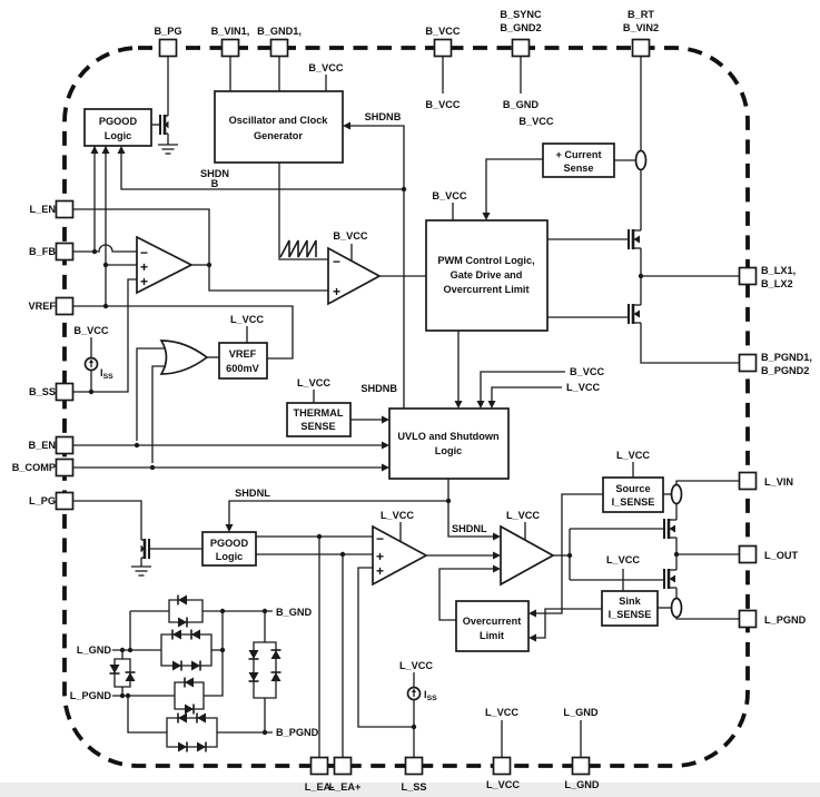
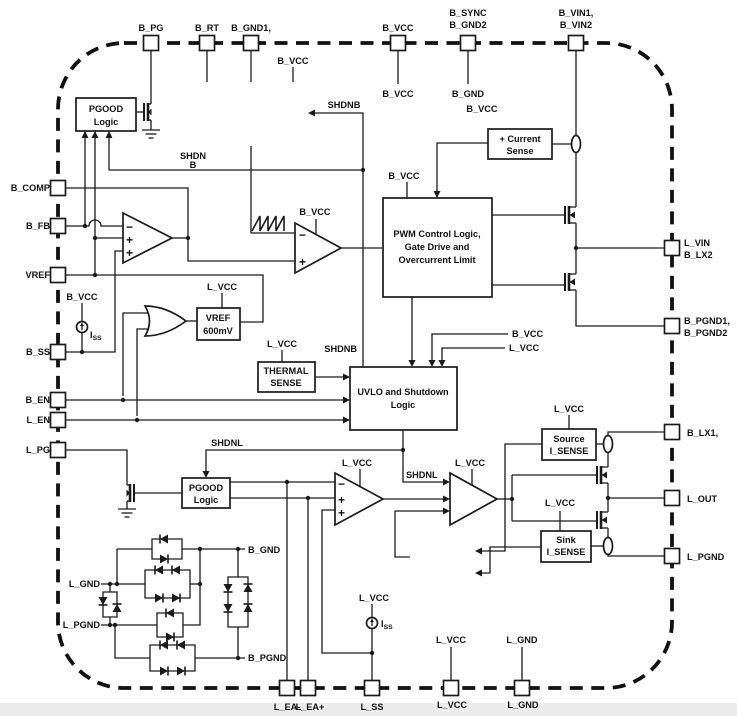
  PGOOD
  Logic
- Oscillator and Clock
- Generator
  + Current
  Sense
  PWM Control Logic,
  Gate Drive and
  Overcurrent Limit
  VREF
  600mV
  THERMAL
  SENSE
  UVLO and Shutdown
  Logic
  PGOOD
  Logic
- Overcurrent
- Limit
  Source
  I_SENSE
  Sink
  I_SENSE
  −
  +
  +
  −
  +
  −
  +
  +
  B_PG
- B_VIN1,
+ B_RT
  B_GND1,
  B_VCC
  B_SYNC
  B_GND2
- B_RT
+ B_VIN1,
  B_VIN2
  B_VCC
  B_GND
  B_VCC
- L_EN
+ B_COMP
  B_FB
  VREF
  B_SS
  B_EN
- B_COMP
+ L_EN
  L_PG
  SHDNB
  SHDN
  B
  SHDNB
  SHDNL
  SHDNL
  B_VCC
  L_VCC
  B_VCC
  B_VCC
  B_VCC
  B_VCC
  L_VCC
  L_VCC
  L_VCC
  L_VCC
  L_VCC
  L_VCC
  L_VCC
- B_LX1,
+ L_VIN
  B_LX2
  B_PGND1,
  B_PGND2
- L_VIN
+ B_LX1,
  L_OUT
  L_PGND
  L_GND
  L_PGND
  B_GND
  B_PGND
  L_VCC
  L_GND
  L_EA-
  L_EA+
  L_SS
  L_VCC
  L_GND
